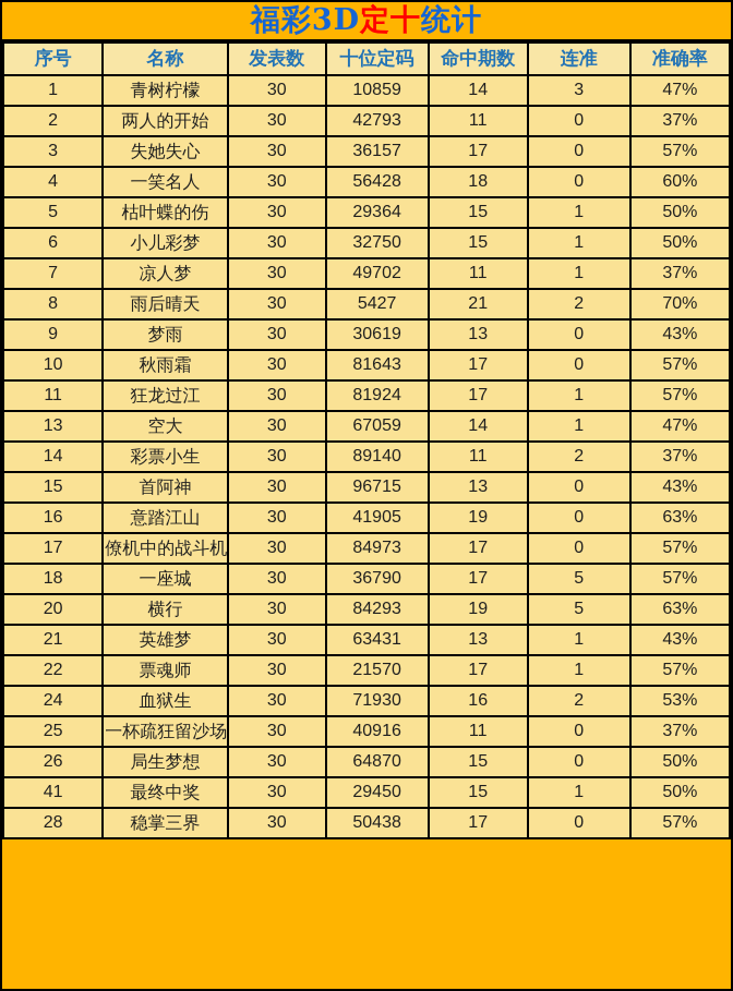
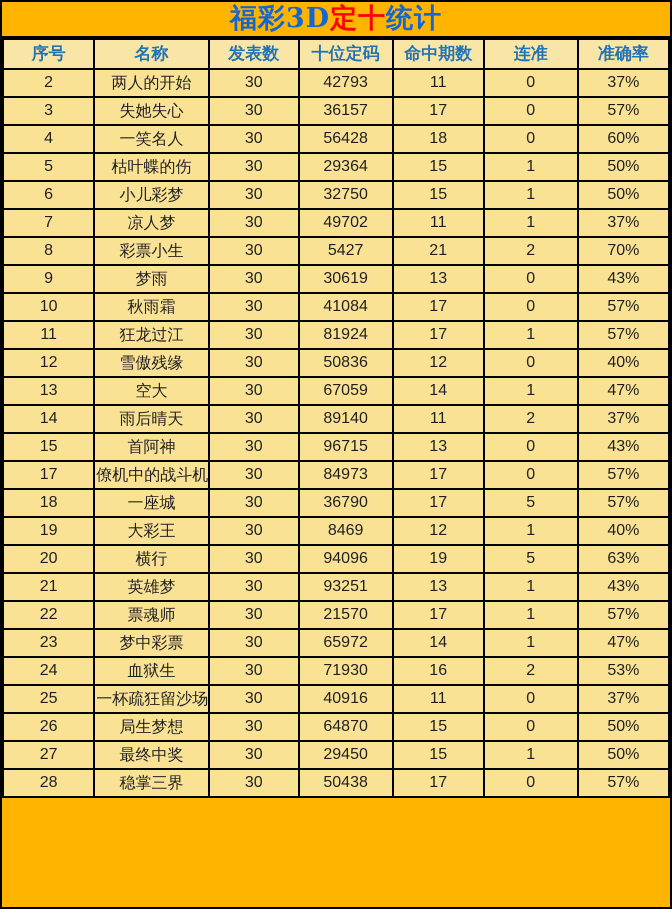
  福彩3D定十统计
  序号	名称	发表数	十位定码	命中期数	连准	准确率
- 1	青树柠檬	30	10859	14	3	47%
  2	两人的开始	30	42793	11	0	37%
  3	失她失心	30	36157	17	0	57%
  4	一笑名人	30	56428	18	0	60%
  5	枯叶蝶的伤	30	29364	15	1	50%
  6	小儿彩梦	30	32750	15	1	50%
  7	凉人梦	30	49702	11	1	37%
- 8	雨后晴天	30	5427	21	2	70%
+ 8	彩票小生	30	5427	21	2	70%
  9	梦雨	30	30619	13	0	43%
- 10	秋雨霜	30	81643	17	0	57%
+ 10	秋雨霜	30	41084	17	0	57%
  11	狂龙过江	30	81924	17	1	57%
+ 12	雪傲残缘	30	50836	12	0	40%
  13	空大	30	67059	14	1	47%
- 14	彩票小生	30	89140	11	2	37%
+ 14	雨后晴天	30	89140	11	2	37%
  15	首阿神	30	96715	13	0	43%
- 16	意踏江山	30	41905	19	0	63%
  17	僚机中的战斗机	30	84973	17	0	57%
  18	一座城	30	36790	17	5	57%
+ 19	大彩王	30	8469	12	1	40%
- 20	横行	30	84293	19	5	63%
+ 20	横行	30	94096	19	5	63%
- 21	英雄梦	30	63431	13	1	43%
+ 21	英雄梦	30	93251	13	1	43%
  22	票魂师	30	21570	17	1	57%
+ 23	梦中彩票	30	65972	14	1	47%
  24	血狱生	30	71930	16	2	53%
  25	一杯疏狂留沙场	30	40916	11	0	37%
  26	局生梦想	30	64870	15	0	50%
- 41	最终中奖	30	29450	15	1	50%
+ 27	最终中奖	30	29450	15	1	50%
  28	稳掌三界	30	50438	17	0	57%
